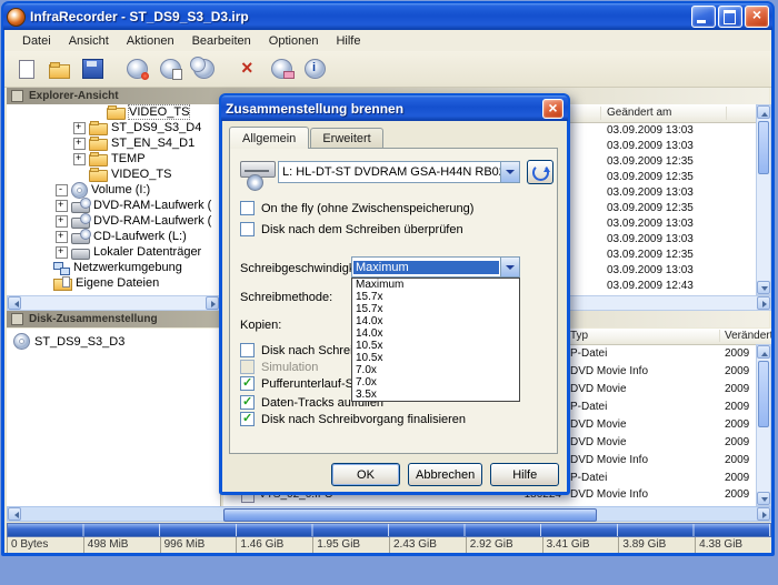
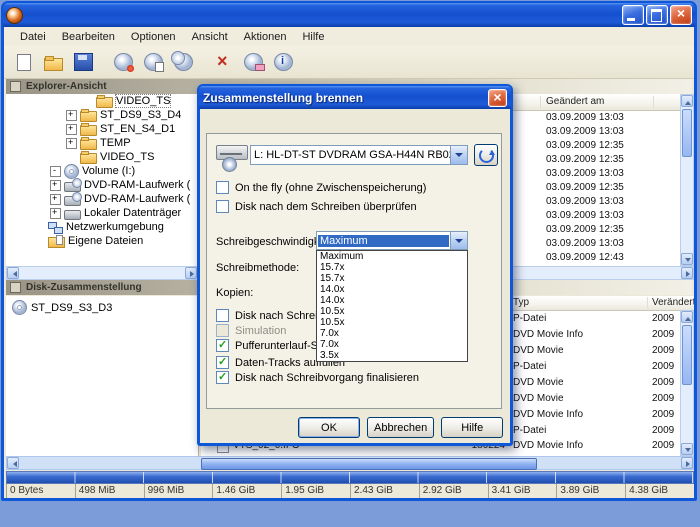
- InfraRecorder - ST_DS9_S3_D3.irp
  Datei
- Ansicht
+ Bearbeiten
- Aktionen
+ Optionen
- Bearbeiten
+ Ansicht
- Optionen
+ Aktionen
  Hilfe
  Explorer-Ansicht
  VIDEO_TS
  ST_DS9_S3_D4
  ST_EN_S4_D1
  TEMP
  VIDEO_TS
  Volume (I:)
  DVD-RAM-Laufwerk (
  DVD-RAM-Laufwerk (
- CD-Laufwerk (L:)
  Lokaler Datenträger
  Netzwerkumgebung
  Eigene Dateien
  Geändert am
  03.09.2009 13:03
  03.09.2009 13:03
  03.09.2009 12:35
  03.09.2009 12:35
  03.09.2009 13:03
  03.09.2009 12:35
  03.09.2009 13:03
  03.09.2009 13:03
  03.09.2009 12:35
  03.09.2009 13:03
  03.09.2009 12:43
  Disk-Zusammenstellung
  ST_DS9_S3_D3
  Typ
  Verändert
  P-Datei
  2009
  DVD Movie Info
  2009
  DVD Movie
  2009
  P-Datei
  2009
  DVD Movie
  2009
  DVD Movie
  2009
  DVD Movie Info
  2009
  P-Datei
  2009
  DVD Movie Info
  2009
  0 Bytes
  498 MiB
  996 MiB
  1.46 GiB
  1.95 GiB
  2.43 GiB
  2.92 GiB
  3.41 GiB
  3.89 GiB
  4.38 GiB
  Zusammenstellung brennen
- Allgemein
- Erweitert
  L: HL-DT-ST DVDRAM GSA-H44N RB0
  On the fly (ohne Zwischenspeicherung)
  Disk nach dem Schreiben überprüfen
  Schreibgeschwindig
  Maximum
  Schreibmethode:
  Kopien:
  Simulation
  Pufferunterlauf-S
  Daten-Tracks auffüllen
  Disk nach Schreibvorgang finalisieren
  Maximum
  15.7x
  15.7x
  14.0x
  14.0x
  10.5x
  10.5x
  7.0x
  7.0x
  3.5x
  OK
  Abbrechen
  Hilfe
